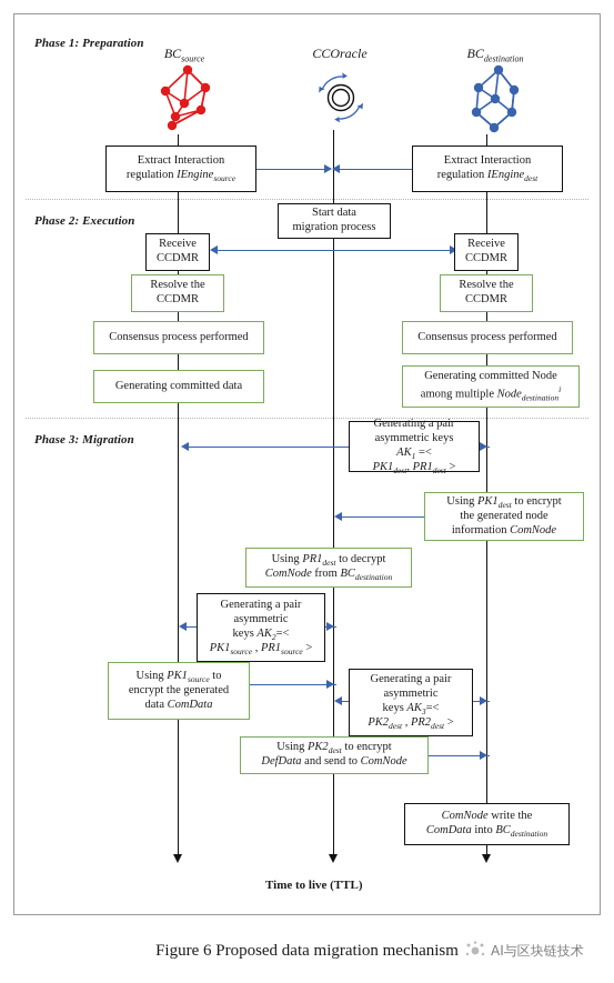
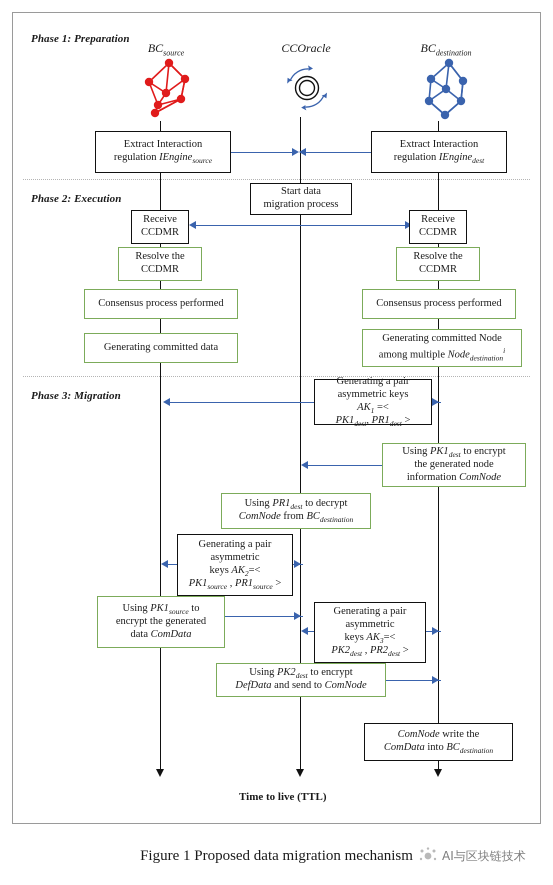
  Phase 1: Preparation
  Phase 2: Execution
  Phase 3: Migration
  BCsource
  CCOracle
  BCdestination
  Extract Interaction
  regulation IEnginesource
  Extract Interaction
  regulation IEnginedest
  Start data
  migration process
  Receive
  CCDMR
  Receive
  CCDMR
  Resolve the
  CCDMR
  Resolve the
  CCDMR
  Consensus process performed
  Consensus process performed
  Generating committed data
  Generating committed Node
  among multiple Nodedestinationi
  Generating a pair
  asymmetric keys
  AK1 =<
  PK1dest, PR1dest >
  Using PK1dest to encrypt
  the generated node
  information ComNode
  Using PR1dest to decrypt
  ComNode from BCdestination
  Generating a pair
  asymmetric
  keys AK2=<
  PK1source , PR1source >
  Using PK1source to
  encrypt the generated
  data ComData
  Generating a pair
  asymmetric
  keys AK3=<
  PK2dest , PR2dest >
  Using PK2dest to encrypt
  DefData and send to ComNode
  ComNode write the
  ComData into BCdestination
  Time to live (TTL)
- Figure 6 Proposed data migration mechanism
+ Figure 1 Proposed data migration mechanism
  AI与区块链技术
